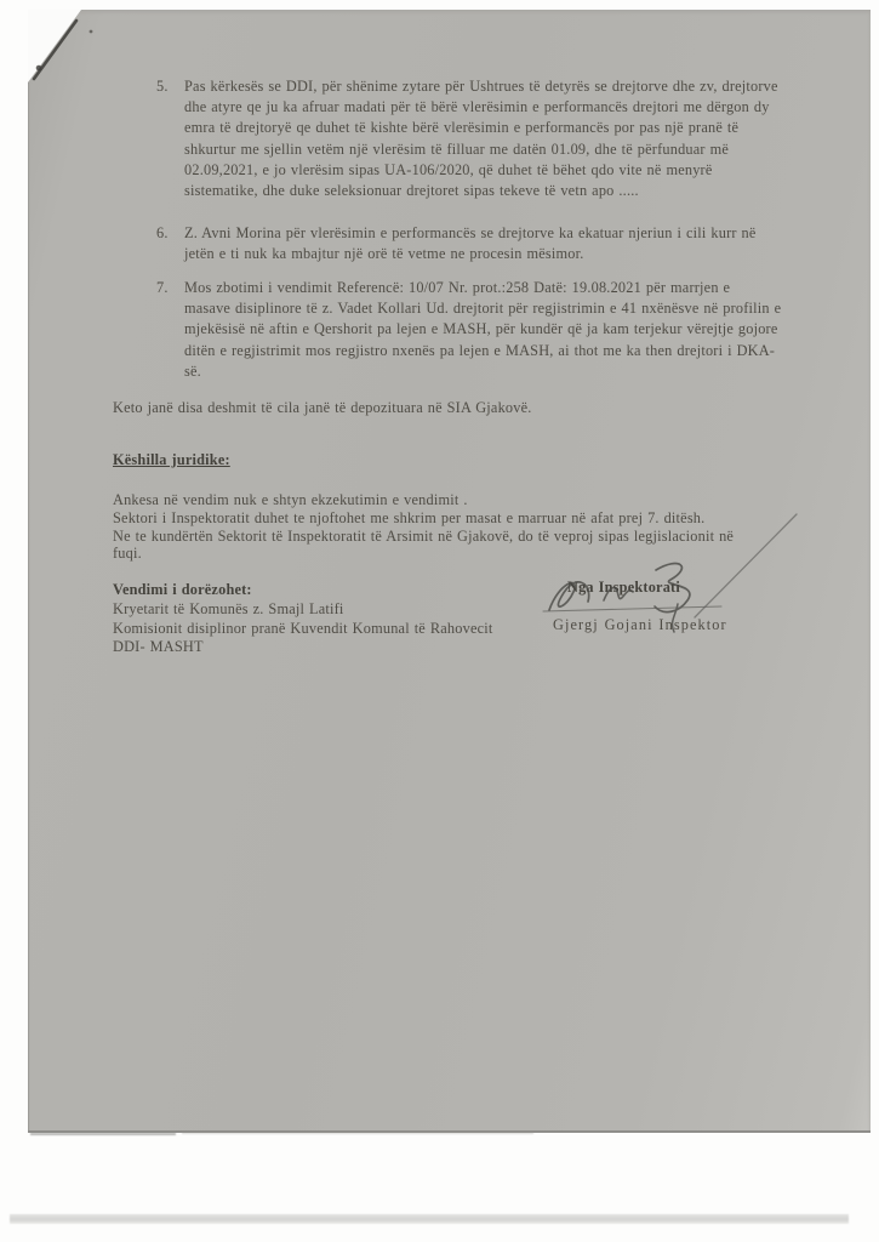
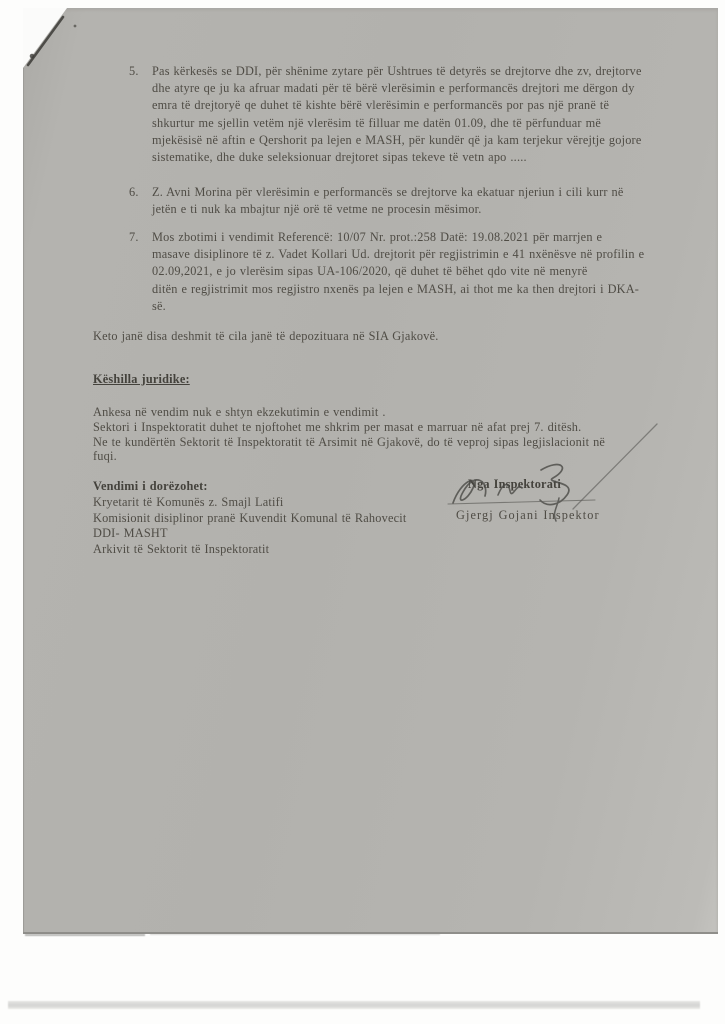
  5.
  Pas kërkesës se DDI, për shënime zytare për Ushtrues të detyrës se drejtorve dhe zv, drejtorve
  dhe atyre qe ju ka afruar madati për të bërë vlerësimin e performancës drejtori me dërgon dy
  emra të drejtoryë qe duhet të kishte bërë vlerësimin e performancës por pas një pranë të
  shkurtur me sjellin vetëm një vlerësim të filluar me datën 01.09, dhe të përfunduar më
- 02.09,2021, e jo vlerësim sipas UA-106/2020, që duhet të bëhet qdo vite në menyrë
+ mjekësisë në aftin e Qershorit pa lejen e MASH, për kundër që ja kam terjekur vërejtje gojore
  sistematike, dhe duke seleksionuar drejtoret sipas tekeve të vetn apo .....
  6.
  Z. Avni Morina për vlerësimin e performancës se drejtorve ka ekatuar njeriun i cili kurr në
  jetën e ti nuk ka mbajtur një orë të vetme ne procesin mësimor.
  7.
  Mos zbotimi i vendimit Referencë: 10/07 Nr. prot.:258 Datë: 19.08.2021 për marrjen e
  masave disiplinore të z. Vadet Kollari Ud. drejtorit për regjistrimin e 41 nxënësve në profilin e
- mjekësisë në aftin e Qershorit pa lejen e MASH, për kundër që ja kam terjekur vërejtje gojore
+ 02.09,2021, e jo vlerësim sipas UA-106/2020, që duhet të bëhet qdo vite në menyrë
  ditën e regjistrimit mos regjistro nxenës pa lejen e MASH, ai thot me ka then drejtori i DKA-
  së.
  Keto janë disa deshmit të cila janë të depozituara në SIA Gjakovë.
  Këshilla juridike:
  Ankesa në vendim nuk e shtyn ekzekutimin e vendimit .
  Sektori i Inspektoratit duhet te njoftohet me shkrim per masat e marruar në afat prej 7. ditësh.
  Ne te kundërtën Sektorit të Inspektoratit të Arsimit në Gjakovë, do të veproj sipas legjislacionit në
  fuqi.
  Vendimi i dorëzohet:
  Kryetarit të Komunës z. Smajl Latifi
  Komisionit disiplinor pranë Kuvendit Komunal të Rahovecit
  DDI- MASHT
+ Arkivit të Sektorit të Inspektoratit
  Nga Inspektorati
  Gjergj Gojani Inspektor
